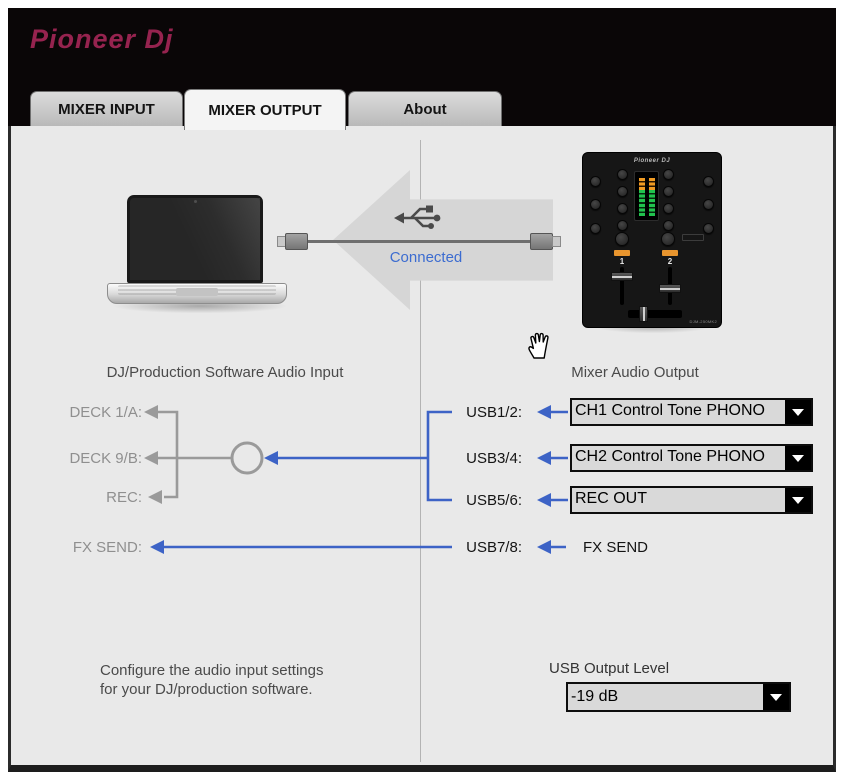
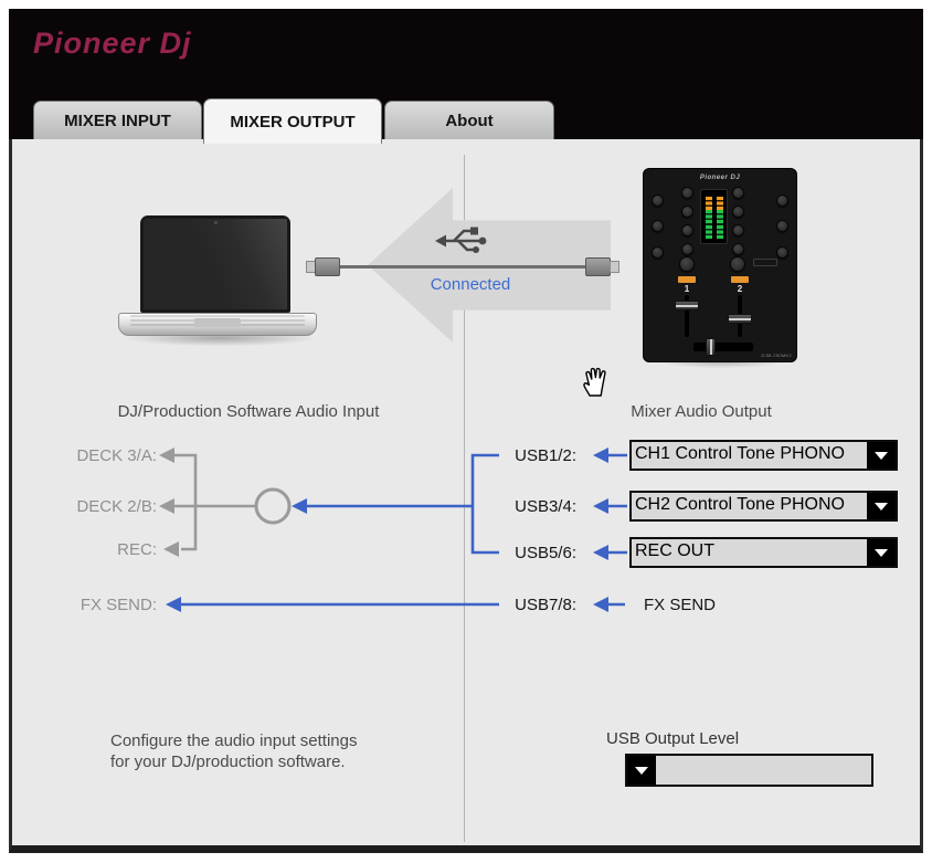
  Pioneer Dj
  MIXER INPUT
  MIXER OUTPUT
  About
  Connected
  1
  2
  DJ/Production Software Audio Input
  Mixer Audio Output
- DECK 1/A:
+ DECK 3/A:
- DECK 9/B:
+ DECK 2/B:
  REC:
  FX SEND:
  USB1/2:
  USB3/4:
  USB5/6:
  USB7/8:
  CH1 Control Tone PHONO
  CH2 Control Tone PHONO
  REC OUT
  FX SEND
  Configure the audio input settings
  for your DJ/production software.
  USB Output Level
- -19 dB
